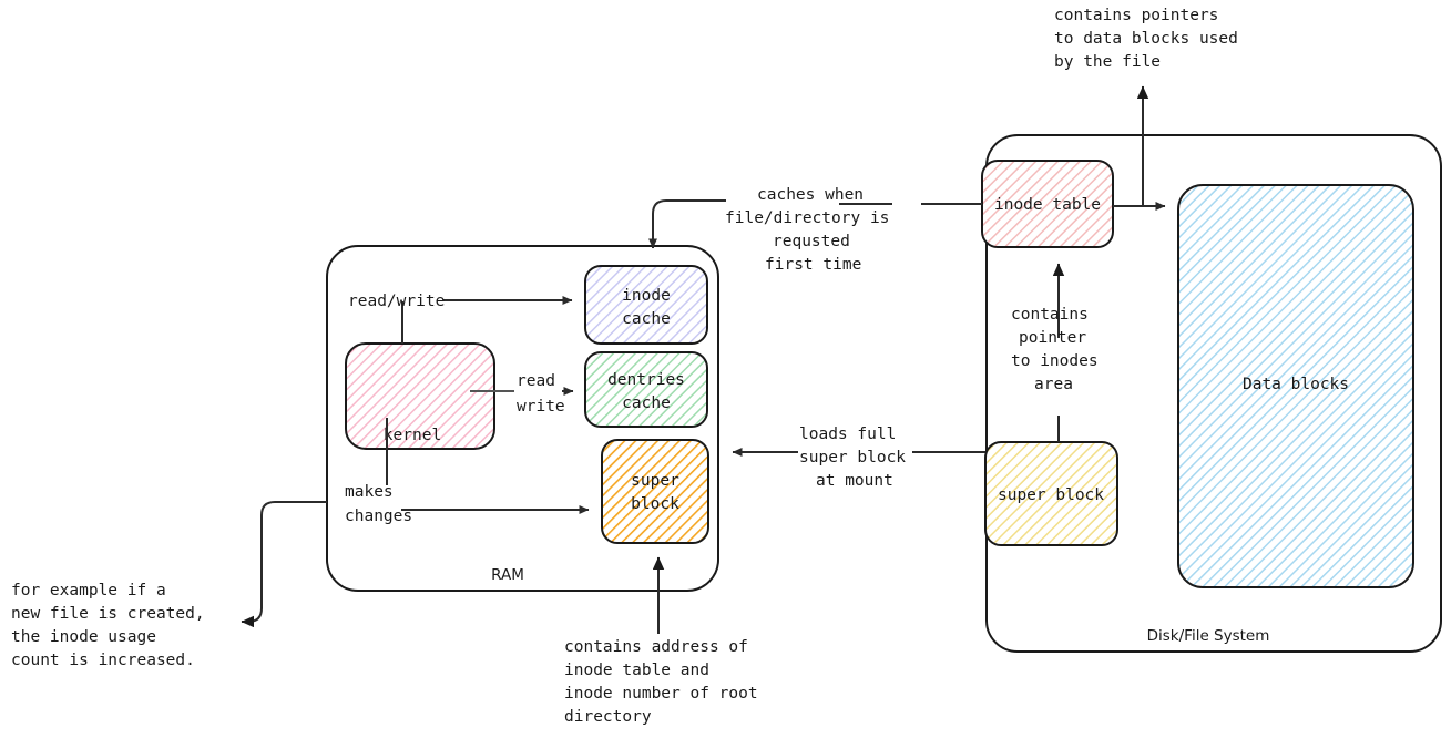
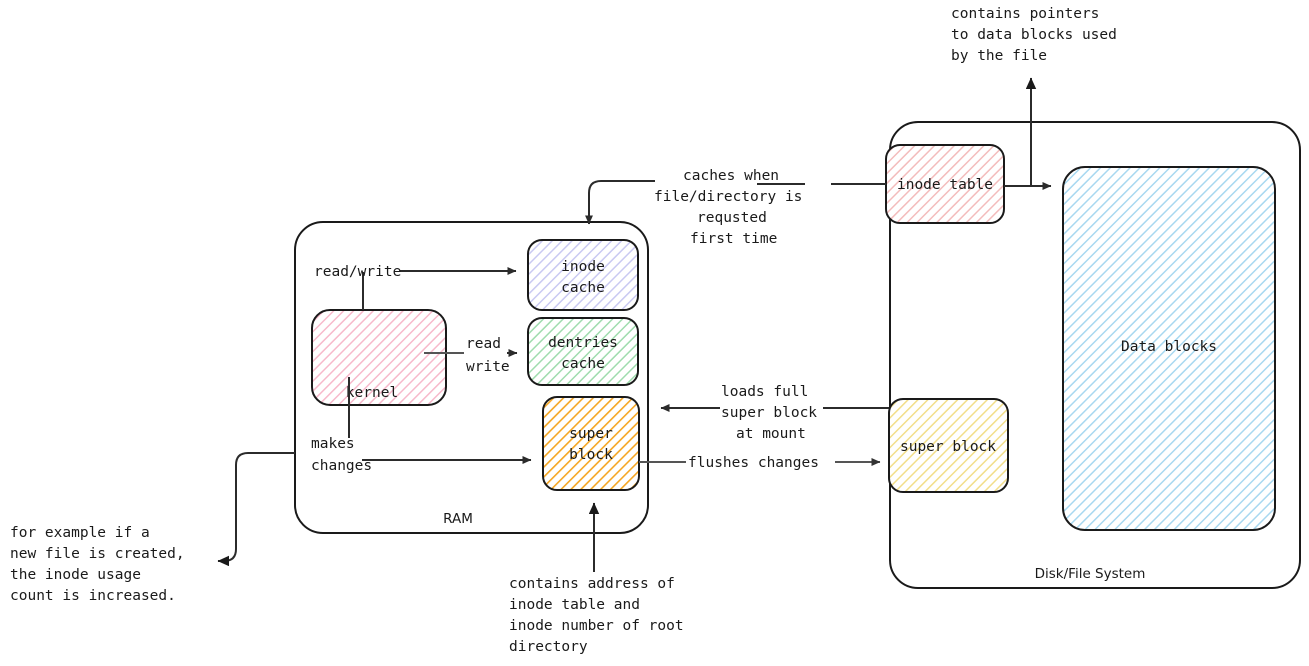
  RAM
  Disk/File System
  kernel
  inode
  cache
  dentries
  cache
  super
  block
  inode table
  super block
  Data blocks
  read/write
  read
  write
  makes
  changes
  caches when
  file/directory is
  requsted
  first time
  loads full
  super block
  at mount
+ flushes changes
  contains address of
  inode table and
  inode number of root
  directory
- contains
- pointer
- to inodes
- area
  contains pointers
  to data blocks used
  by the file
  for example if a
  new file is created,
  the inode usage
  count is increased.
